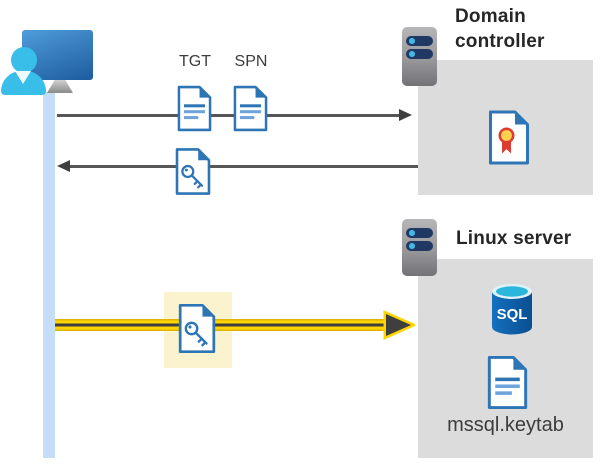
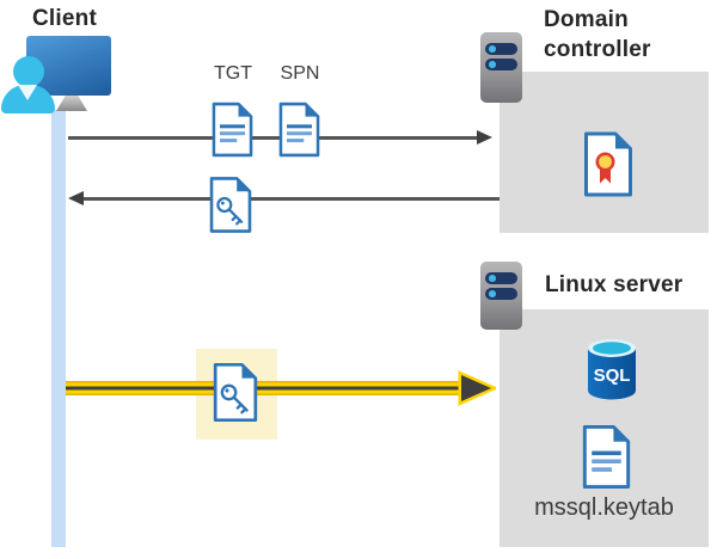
+ Client
  TGT
  SPN
  Domain controller
  Linux server
  SQL
  mssql.keytab
